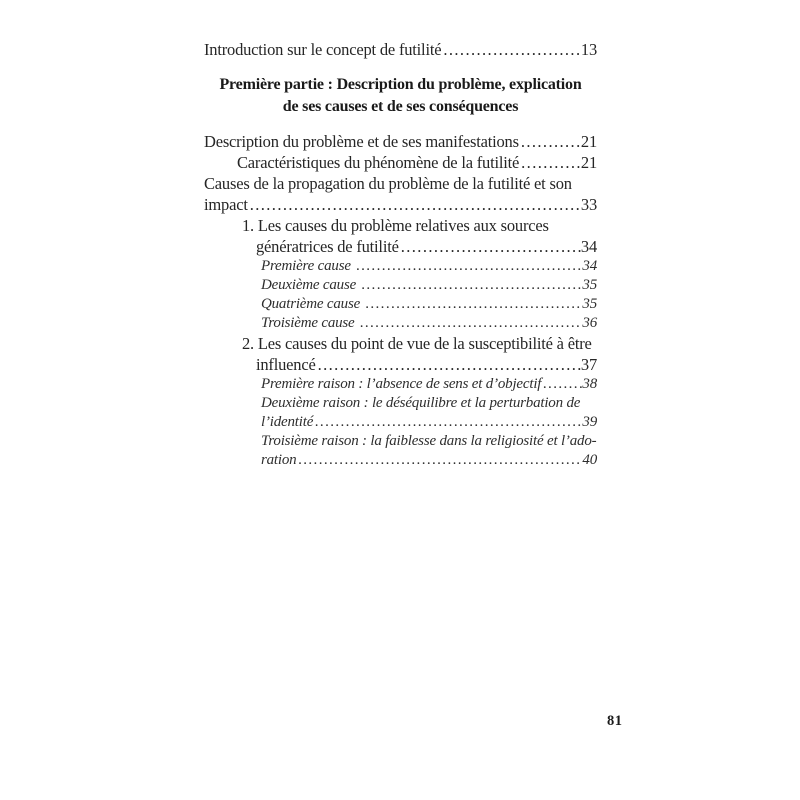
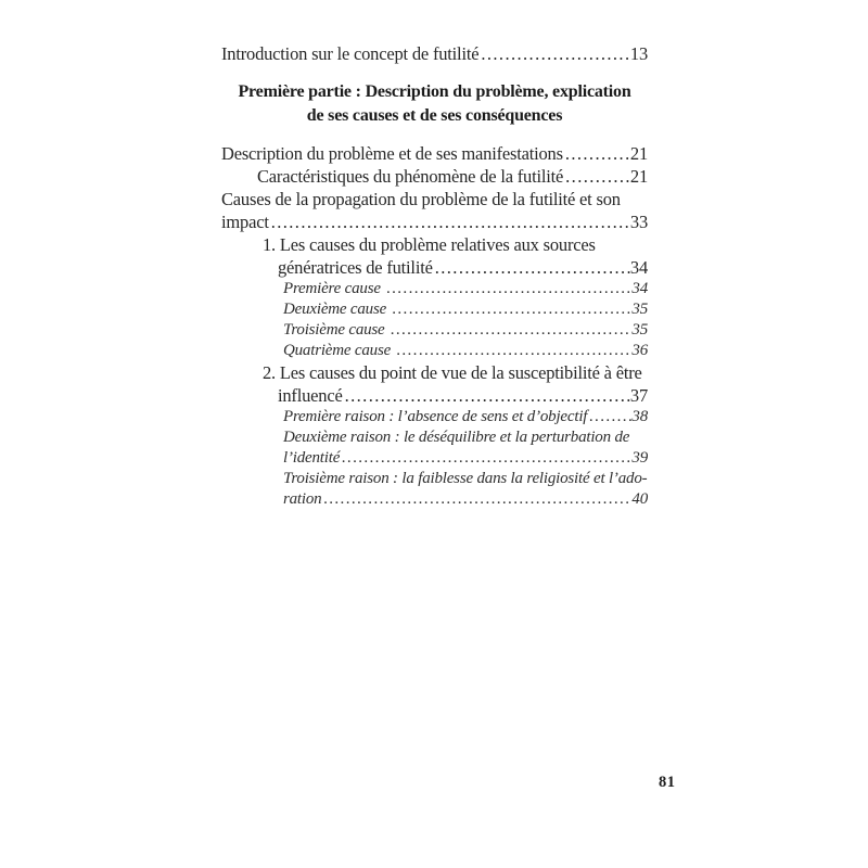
  Introduction sur le concept de futilité
  13
  Première partie : Description du problème, explication
  de ses causes et de ses conséquences
  Description du problème et de ses manifestations
  21
  Caractéristiques du phénomène de la futilité
  21
  Causes de la propagation du problème de la futilité et son
  impact
  33
  1. Les causes du problème relatives aux sources
  génératrices de futilité
  34
  Première cause
  34
  Deuxième cause
  35
- Quatrième cause
+ Troisième cause
  35
- Troisième cause
+ Quatrième cause
  36
  2. Les causes du point de vue de la susceptibilité à être
  influencé
  37
  Première raison : l’absence de sens et d’objectif
  38
  Deuxième raison : le déséquilibre et la perturbation de
  l’identité
  39
  Troisième raison : la faiblesse dans la religiosité et l’ado-
  ration
  40
  81
